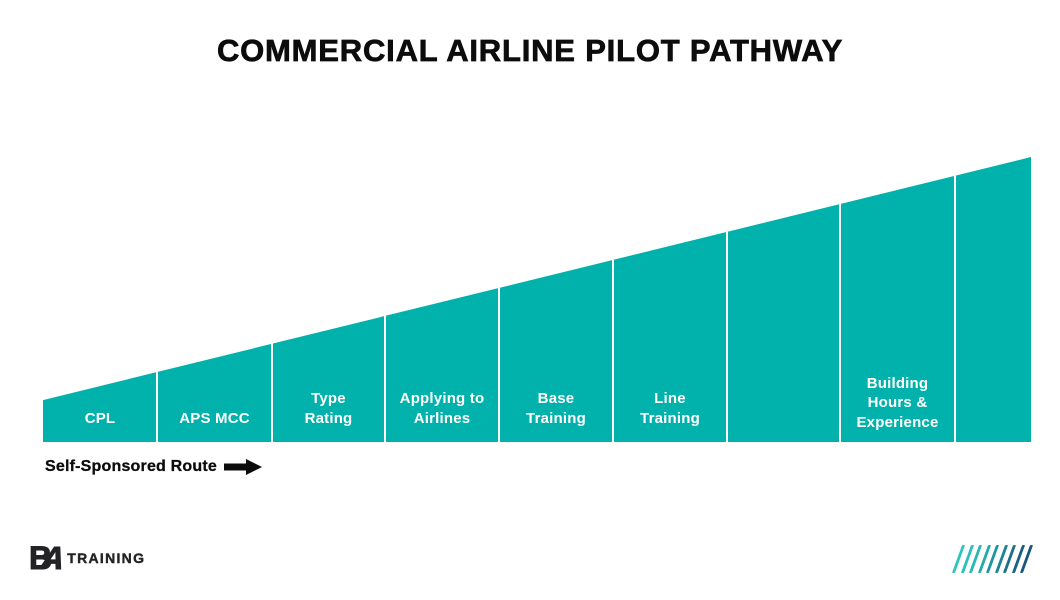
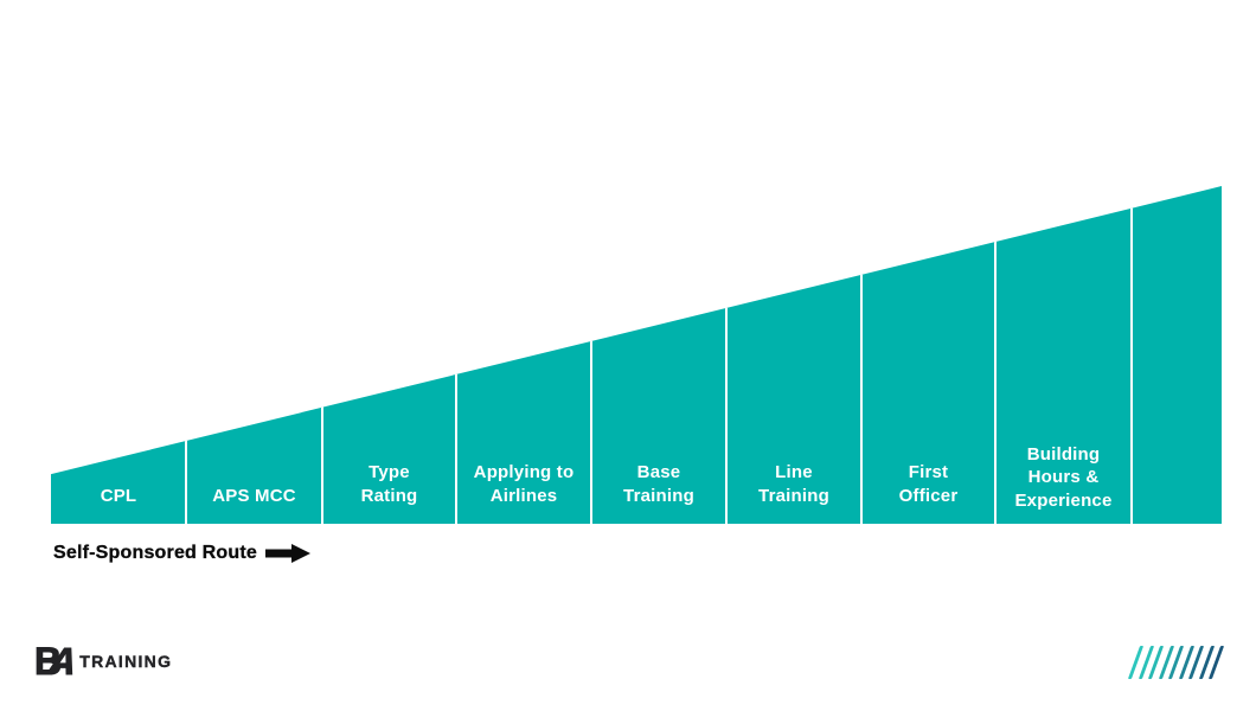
- COMMERCIAL AIRLINE PILOT PATHWAY
  CPL
  APS MCC
  Type
  Rating
  Applying to
  Airlines
  Base
  Training
  Line
  Training
+ First
+ Officer
  Building
  Hours &
  Experience
  Self-Sponsored Route
  B
  TRAINING
